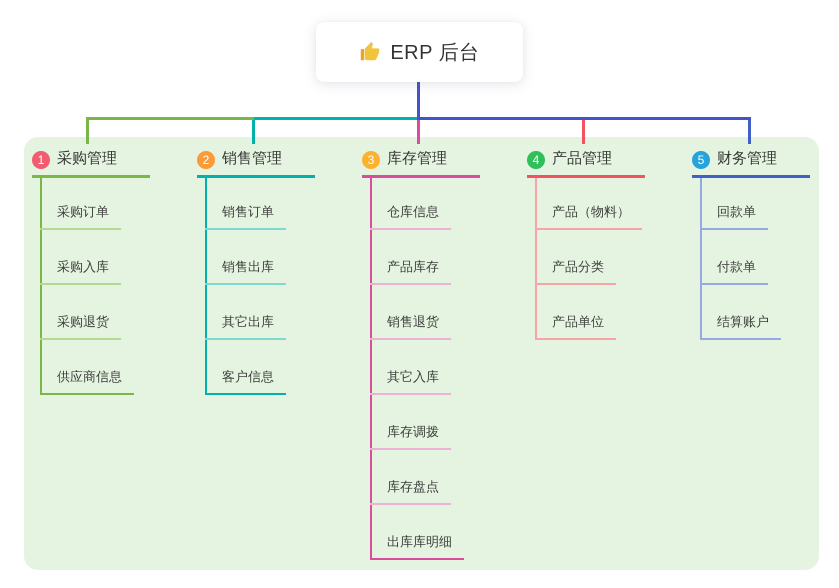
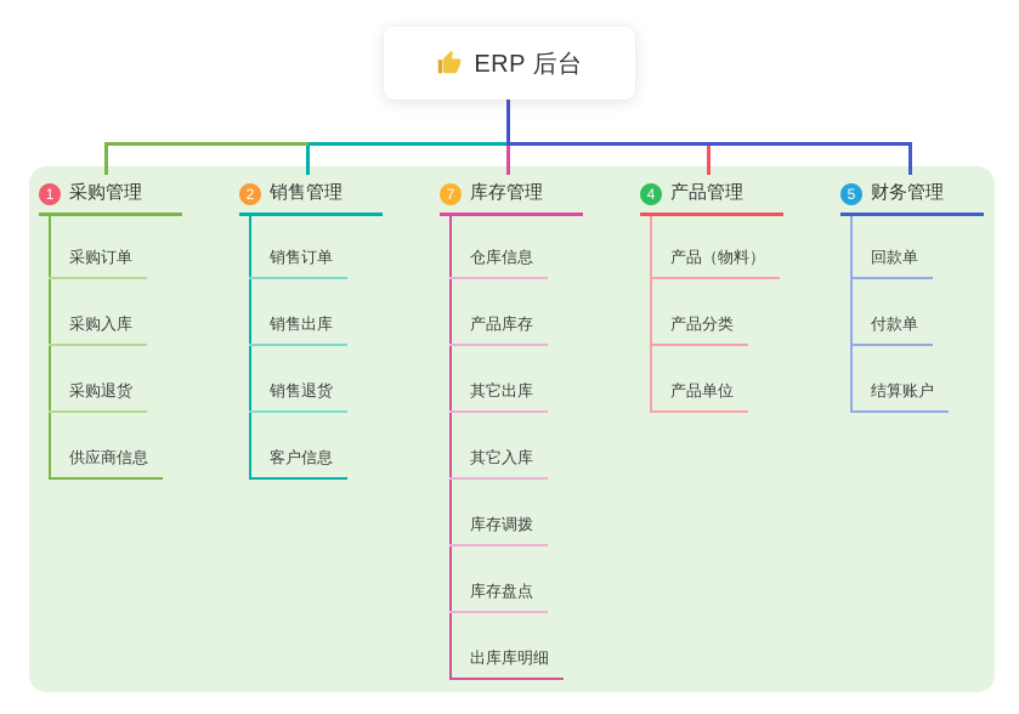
  ERP 后台
  1
  采购管理
  采购订单
  采购入库
  采购退货
  供应商信息
  2
  销售管理
  销售订单
  销售出库
- 其它出库
+ 销售退货
  客户信息
- 3
+ 7
  库存管理
  仓库信息
  产品库存
- 销售退货
+ 其它出库
  其它入库
  库存调拨
  库存盘点
  出库库明细
  4
  产品管理
  产品（物料）
  产品分类
  产品单位
  5
  财务管理
  回款单
  付款单
  结算账户
